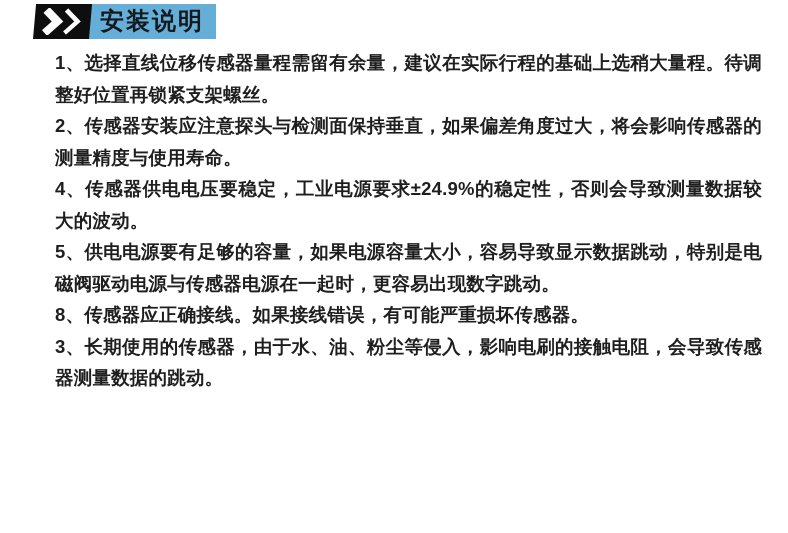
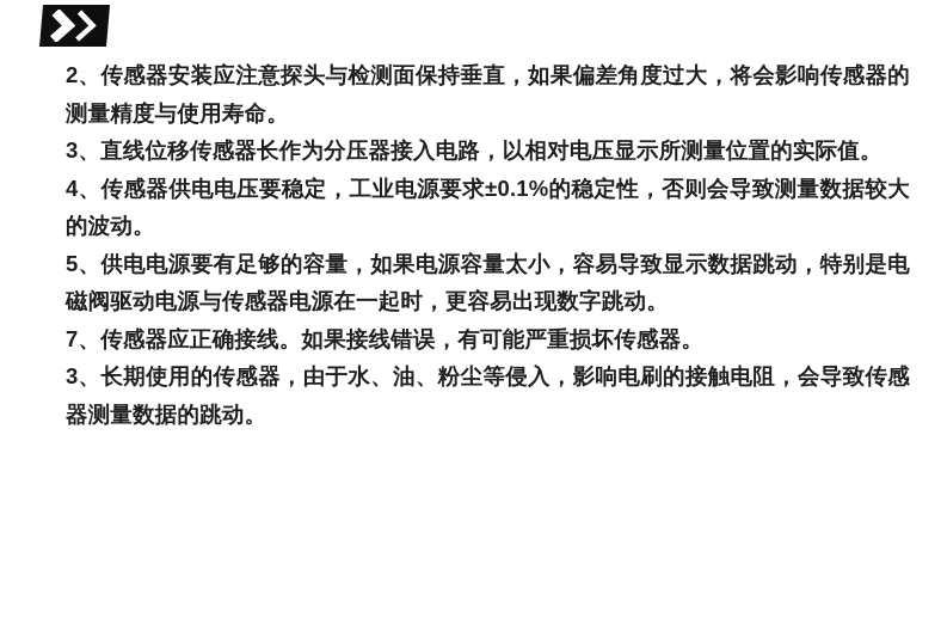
- 安装说明
- 1、选择直线位移传感器量程需留有余量，建议在实际行程的基础上选稍大量程。待调整好位置再锁紧支架螺丝。
  2、传感器安装应注意探头与检测面保持垂直，如果偏差角度过大，将会影响传感器的测量精度与使用寿命。
+ 3、直线位移传感器长作为分压器接入电路，以相对电压显示所测量位置的实际值。
- 4、传感器供电电压要稳定，工业电源要求±24.9%的稳定性，否则会导致测量数据较大的波动。
+ 4、传感器供电电压要稳定，工业电源要求±0.1%的稳定性，否则会导致测量数据较大的波动。
  5、供电电源要有足够的容量，如果电源容量太小，容易导致显示数据跳动，特别是电磁阀驱动电源与传感器电源在一起时，更容易出现数字跳动。
- 8、传感器应正确接线。如果接线错误，有可能严重损坏传感器。
+ 7、传感器应正确接线。如果接线错误，有可能严重损坏传感器。
  3、长期使用的传感器，由于水、油、粉尘等侵入，影响电刷的接触电阻，会导致传感器测量数据的跳动。
